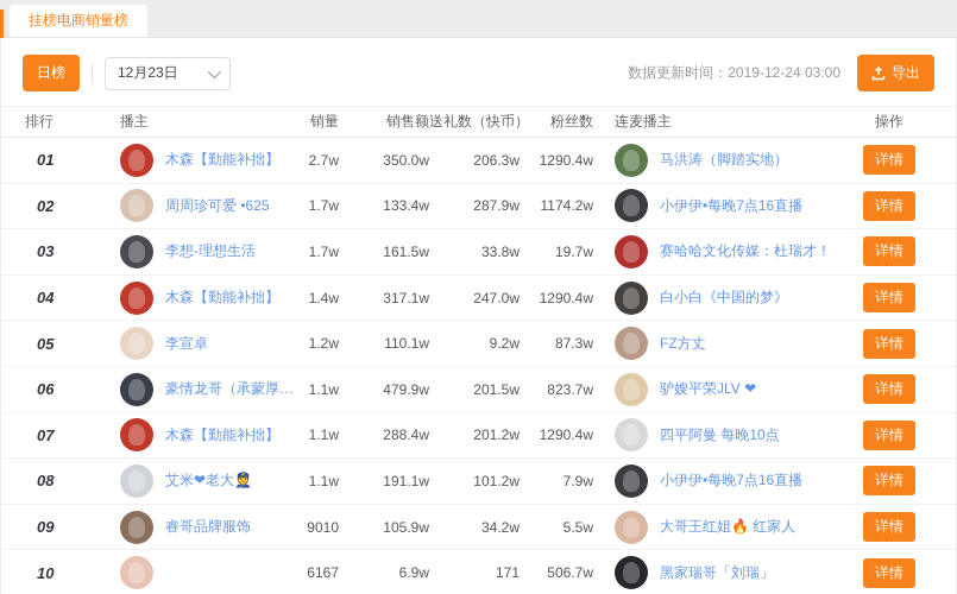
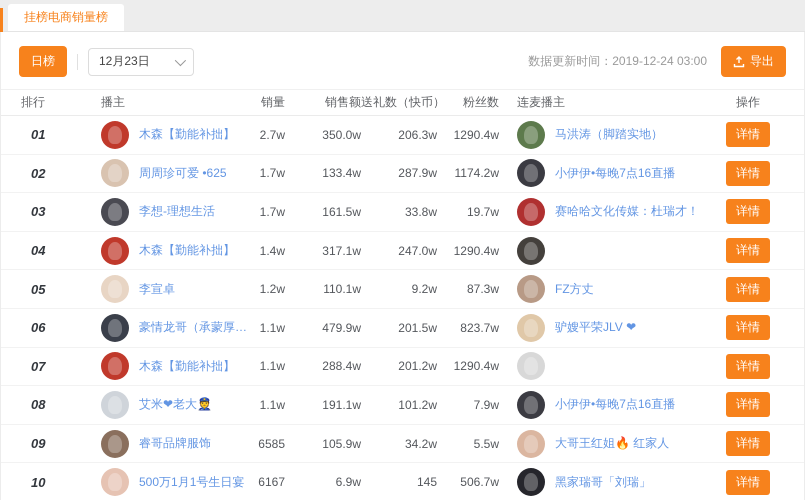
  挂榜电商销量榜
  日榜
  12月23日
  数据更新时间：2019-12-24 03:00
  导出
  排行
  播主
  销量
  销售额
  送礼数（快币
  粉丝数
  连麦播主
  操作
  01
  木森【勤能补拙】
  2.7w
  350.0w
  206.3w
  1290.4w
  马洪涛（脚踏实地）
  详情
  02
  周周珍可爱 •625
  1.7w
  133.4w
  287.9w
  1174.2w
  小伊伊•每晚7点16直播
  详情
  03
  李想-理想生活
  1.7w
  161.5w
  33.8w
  19.7w
  赛哈哈文化传媒：杜瑞才！
  详情
  04
  木森【勤能补拙】
  1.4w
  317.1w
  247.0w
  1290.4w
- 白小白《中国的梦》
  详情
  05
  李宣卓
  1.2w
  110.1w
  9.2w
  87.3w
  FZ方丈
  详情
  06
  豪情龙哥（承蒙厚爱
  1.1w
  479.9w
  201.5w
  823.7w
  驴嫂平荣JLV ❤
  详情
  07
  木森【勤能补拙】
  1.1w
  288.4w
  201.2w
  1290.4w
- 四平阿曼 每晚10点
  详情
  08
  艾米❤老大👮
  1.1w
  191.1w
  101.2w
  7.9w
  小伊伊•每晚7点16直播
  详情
  09
  睿哥品牌服饰
- 9010
+ 6585
  105.9w
  34.2w
  5.5w
  大哥王红姐🔥 红家人
  详情
  10
+ 500万1月1号生日宴
  6167
  6.9w
- 171
+ 145
  506.7w
  黑家瑞哥「刘瑞」
  详情
